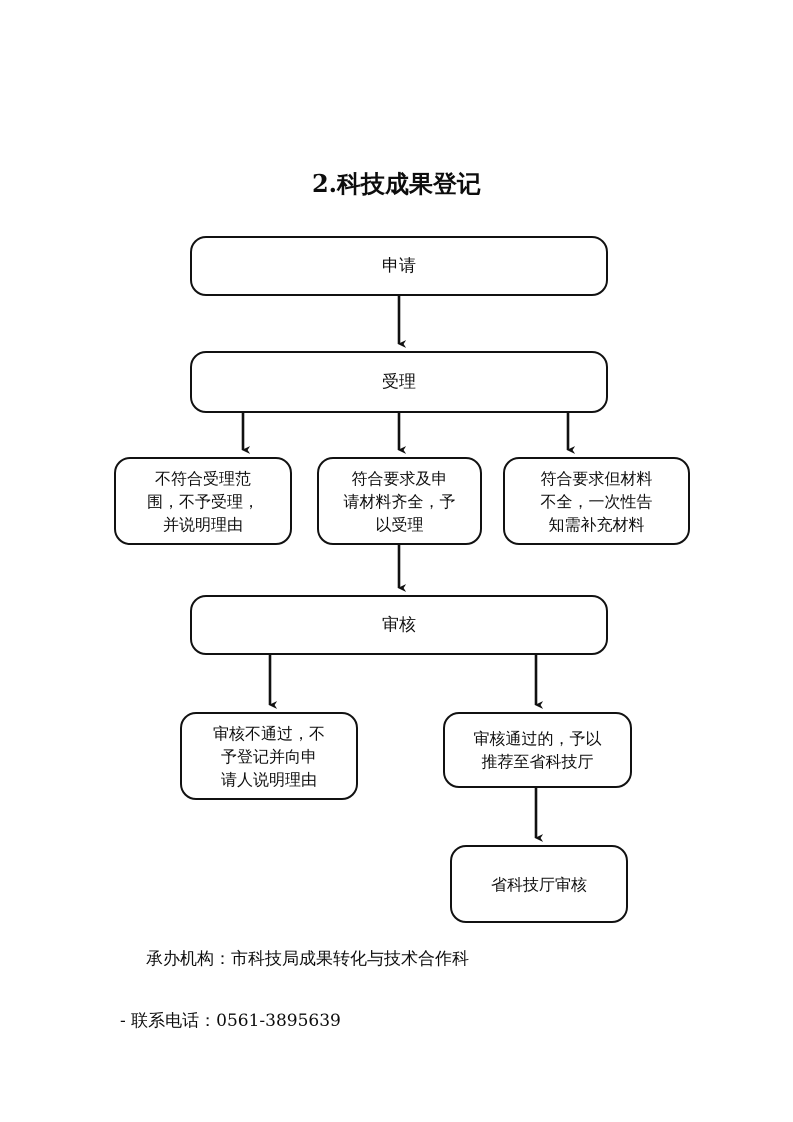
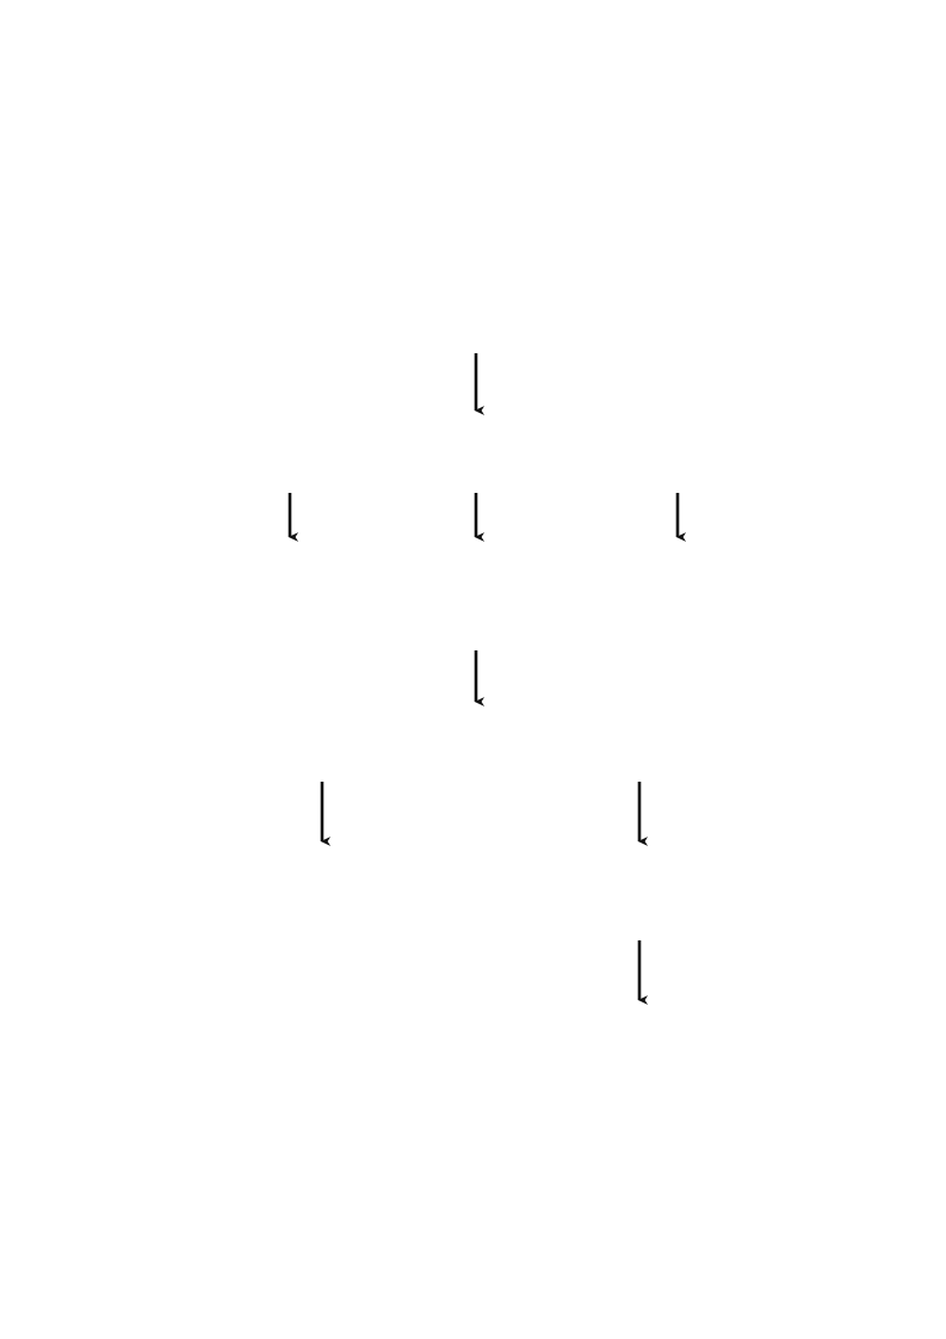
- 2.科技成果登记
- 申请
- 受理
- 不符合受理范
- 围，不予受理，
- 并说明理由
- 符合要求及申
- 请材料齐全，予
- 以受理
- 符合要求但材料
- 不全，一次性告
- 知需补充材料
- 审核
- 审核不通过，不
- 予登记并向申
- 请人说明理由
- 审核通过的，予以
- 推荐至省科技厅
- 省科技厅审核
- 承办机构：市科技局成果转化与技术合作科
- - 联系电话：0561-3895639
